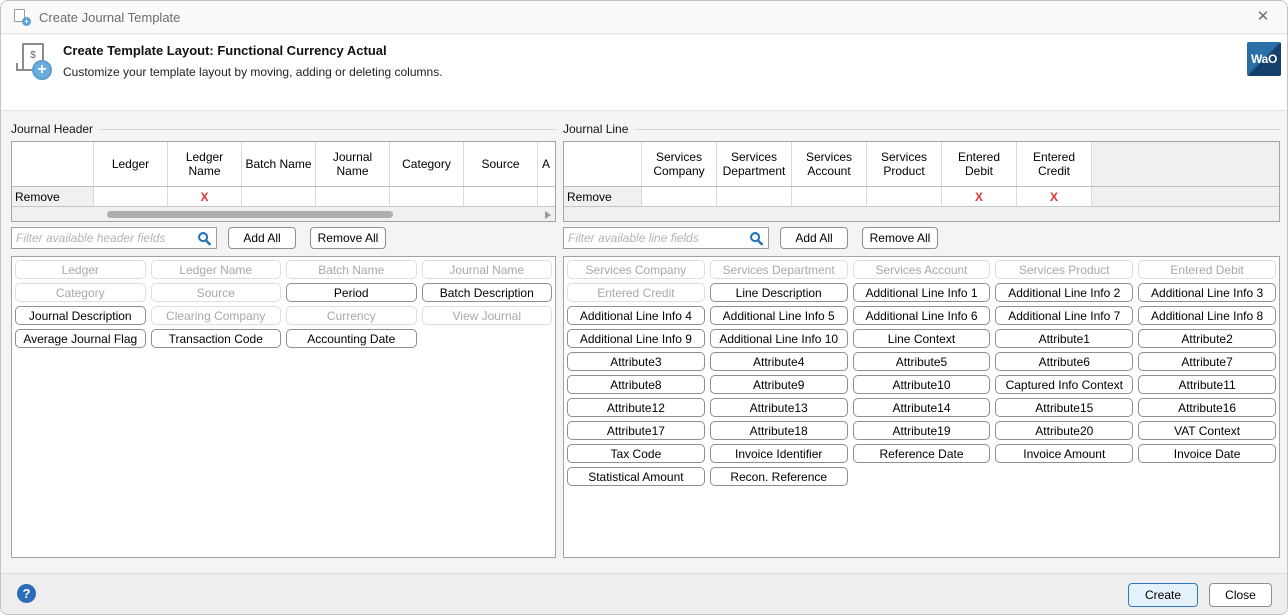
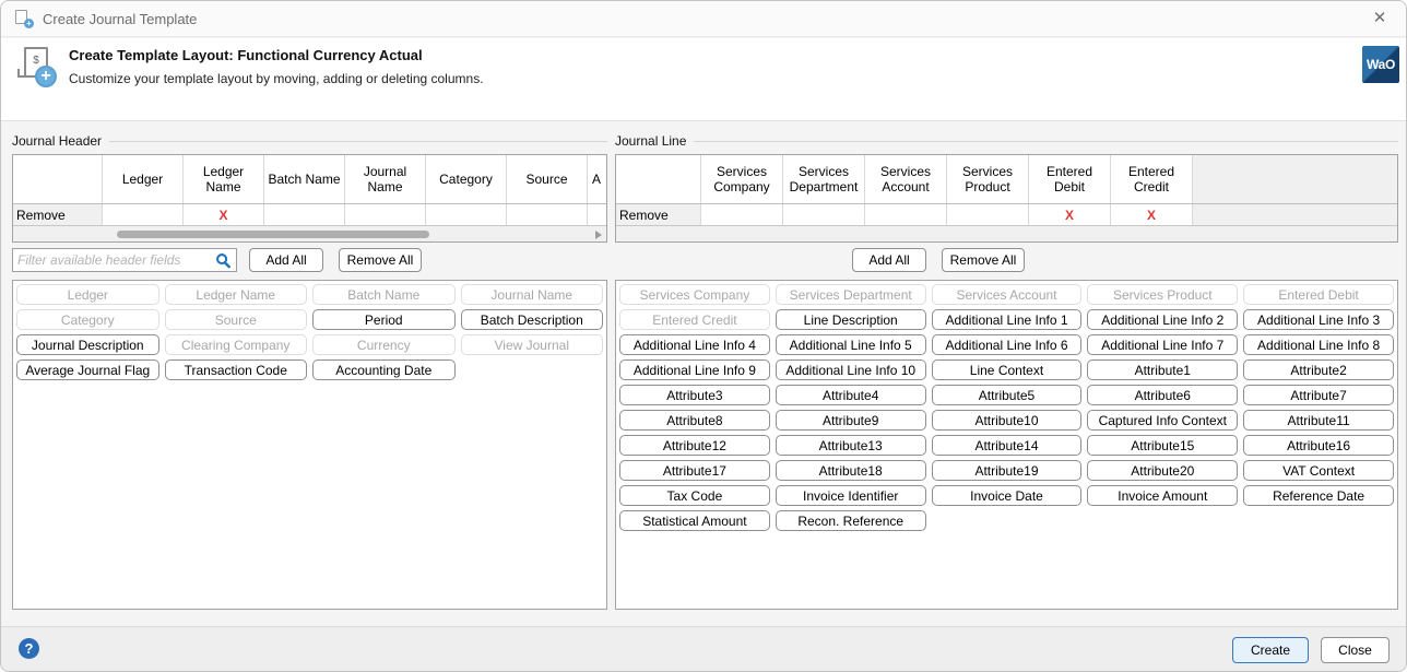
  +
  Create Journal Template
  ✕
  $
  +
  Create Template Layout: Functional Currency Actual
  Customize your template layout by moving, adding or deleting columns.
  WaO
  Journal Header
  Journal Line
  Ledger
  Ledger Name
  Batch Name
  Journal Name
  Category
  Source
  A
  Remove
  X
  Services Company
  Services Department
  Services Account
  Services Product
  Entered Debit
  Entered Credit
  Remove
  X
  X
  Filter available header fields
  Add All
  Remove All
- Filter available line fields
  Add All
  Remove All
  Ledger
  Ledger Name
  Batch Name
  Journal Name
  Category
  Source
  Period
  Batch Description
  Journal Description
  Clearing Company
  Currency
  View Journal
  Average Journal Flag
  Transaction Code
  Accounting Date
  Services Company
  Services Department
  Services Account
  Services Product
  Entered Debit
  Entered Credit
  Line Description
  Additional Line Info 1
  Additional Line Info 2
  Additional Line Info 3
  Additional Line Info 4
  Additional Line Info 5
  Additional Line Info 6
  Additional Line Info 7
  Additional Line Info 8
  Additional Line Info 9
  Additional Line Info 10
  Line Context
  Attribute1
  Attribute2
  Attribute3
  Attribute4
  Attribute5
  Attribute6
  Attribute7
  Attribute8
  Attribute9
  Attribute10
  Captured Info Context
  Attribute11
  Attribute12
  Attribute13
  Attribute14
  Attribute15
  Attribute16
  Attribute17
  Attribute18
  Attribute19
  Attribute20
  VAT Context
  Tax Code
  Invoice Identifier
- Reference Date
+ Invoice Date
  Invoice Amount
- Invoice Date
+ Reference Date
  Statistical Amount
  Recon. Reference
  ?
  Create
  Close
